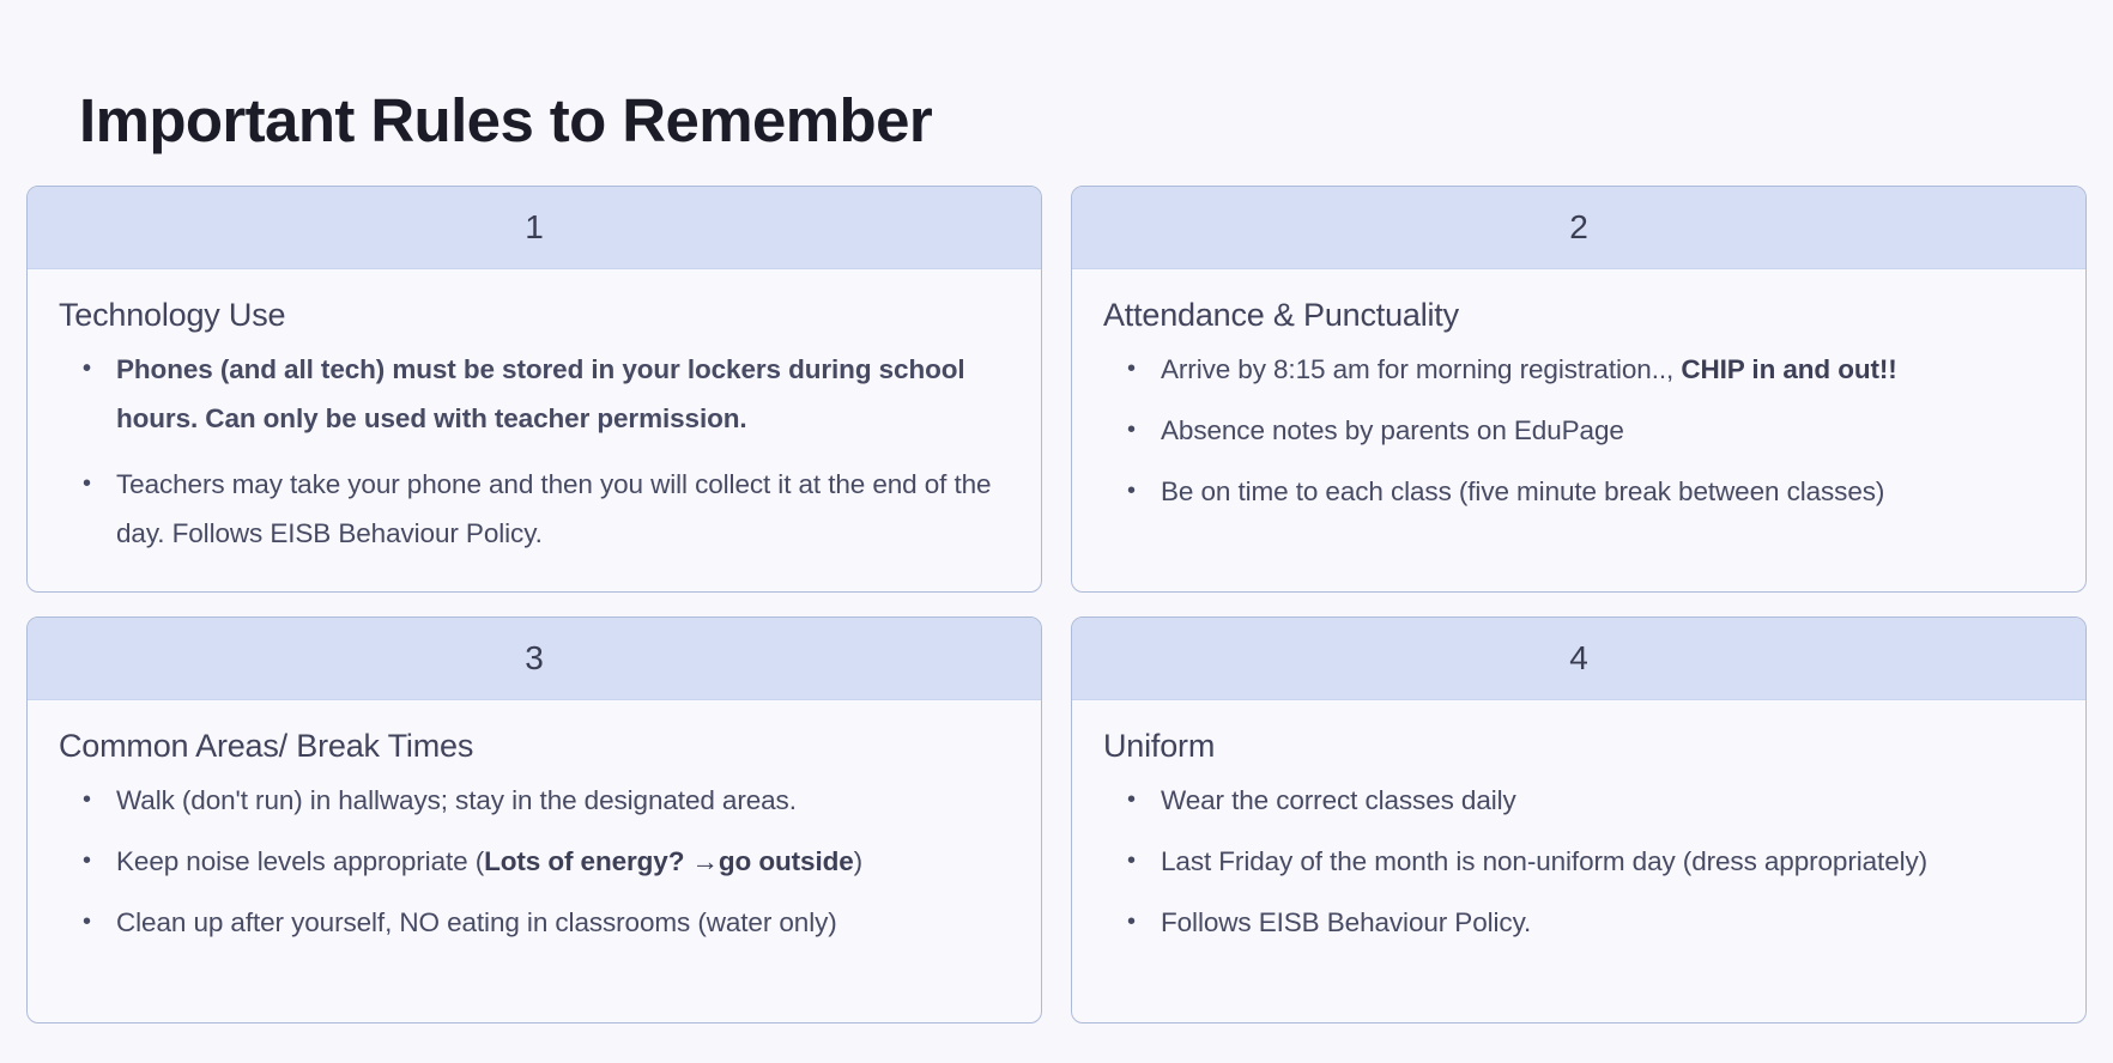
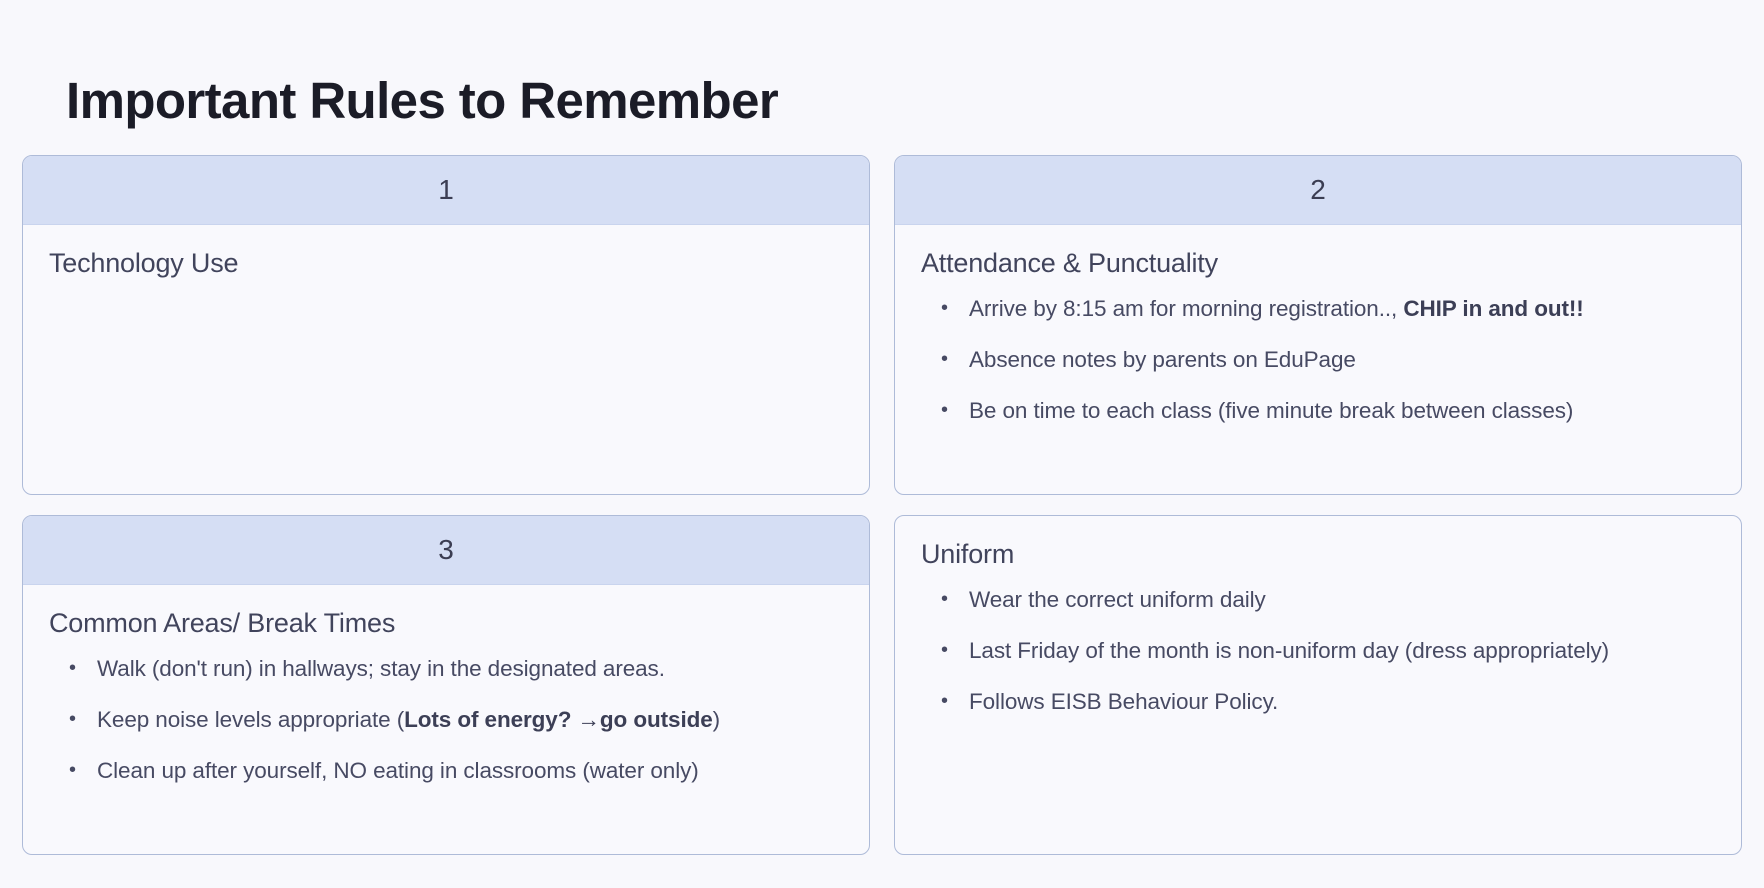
  Important Rules to Remember
  1
  Technology Use
- Phones (and all tech) must be stored in your lockers during school hours. Can only be used with teacher permission.
- Teachers may take your phone and then you will collect it at the end of the day. Follows EISB Behaviour Policy.
  2
  Attendance & Punctuality
  Arrive by 8:15 am for morning registration.., CHIP in and out!!
  Absence notes by parents on EduPage
  Be on time to each class (five minute break between classes)
  3
  Common Areas/ Break Times
  Walk (don't run) in hallways; stay in the designated areas.
  Keep noise levels appropriate (Lots of energy? →go outside)
  Clean up after yourself, NO eating in classrooms (water only)
- 4
  Uniform
- Wear the correct classes daily
+ Wear the correct uniform daily
  Last Friday of the month is non-uniform day (dress appropriately)
  Follows EISB Behaviour Policy.
